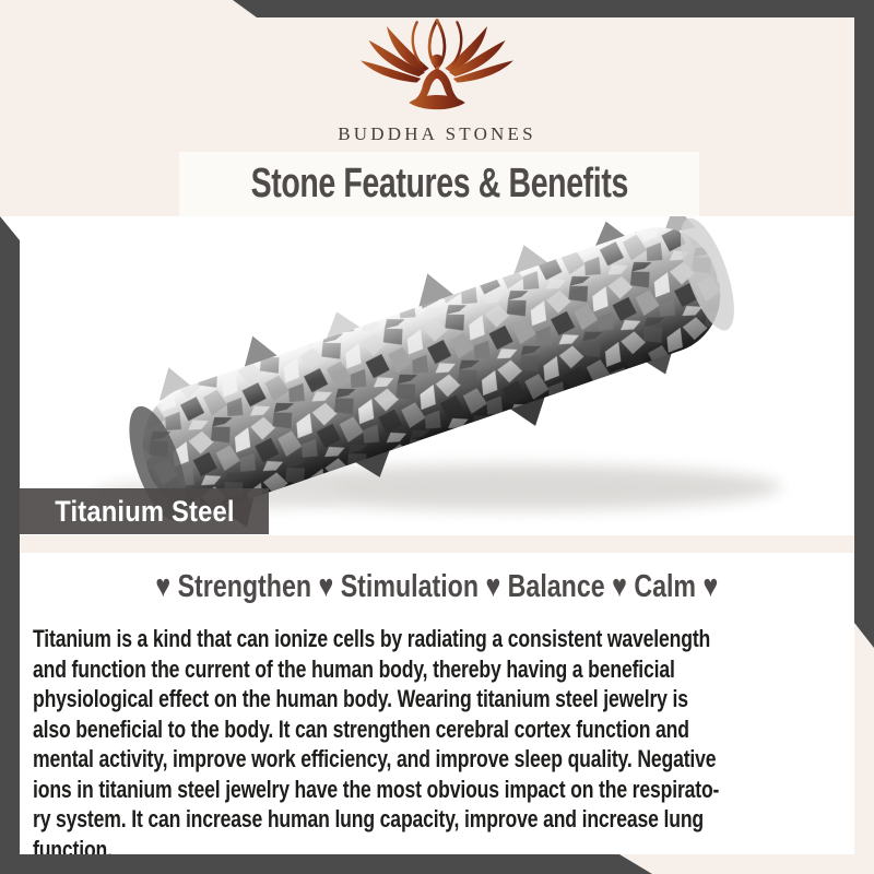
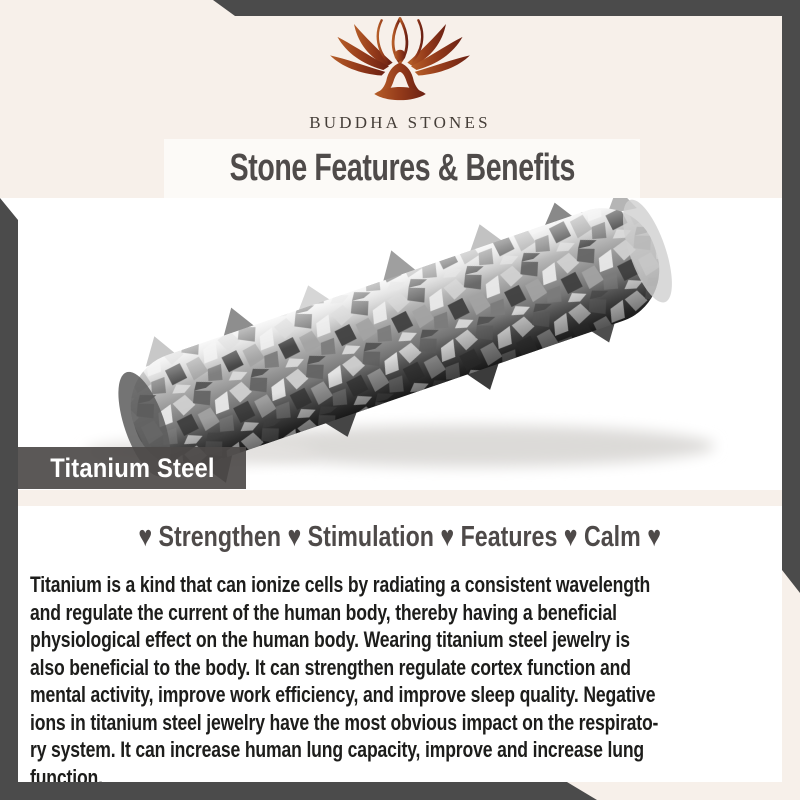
  BUDDHA STONES
  Stone Features & Benefits
  Titanium Steel
- ♥ Strengthen ♥ Stimulation ♥ Balance ♥ Calm ♥
+ ♥ Strengthen ♥ Stimulation ♥ Features ♥ Calm ♥
  Titanium is a kind that can ionize cells by radiating a consistent waveleng
- and function the current of the human body, thereby having a beneficial
+ and regulate the current of the human body, thereby having a beneficial
  physiological effect on the human body. Wearing titanium steel jewelry is
- also beneficial to the body. It can strengthen cerebral cortex function and
+ also beneficial to the body. It can strengthen regulate cortex function and
  mental activity, improve work efficiency, and improve sleep quality. Negat
  ions in titanium steel jewelry have the most obvious impact on the respira
  ry system. It can increase human lung capacity, improve and increase lun
  function.
